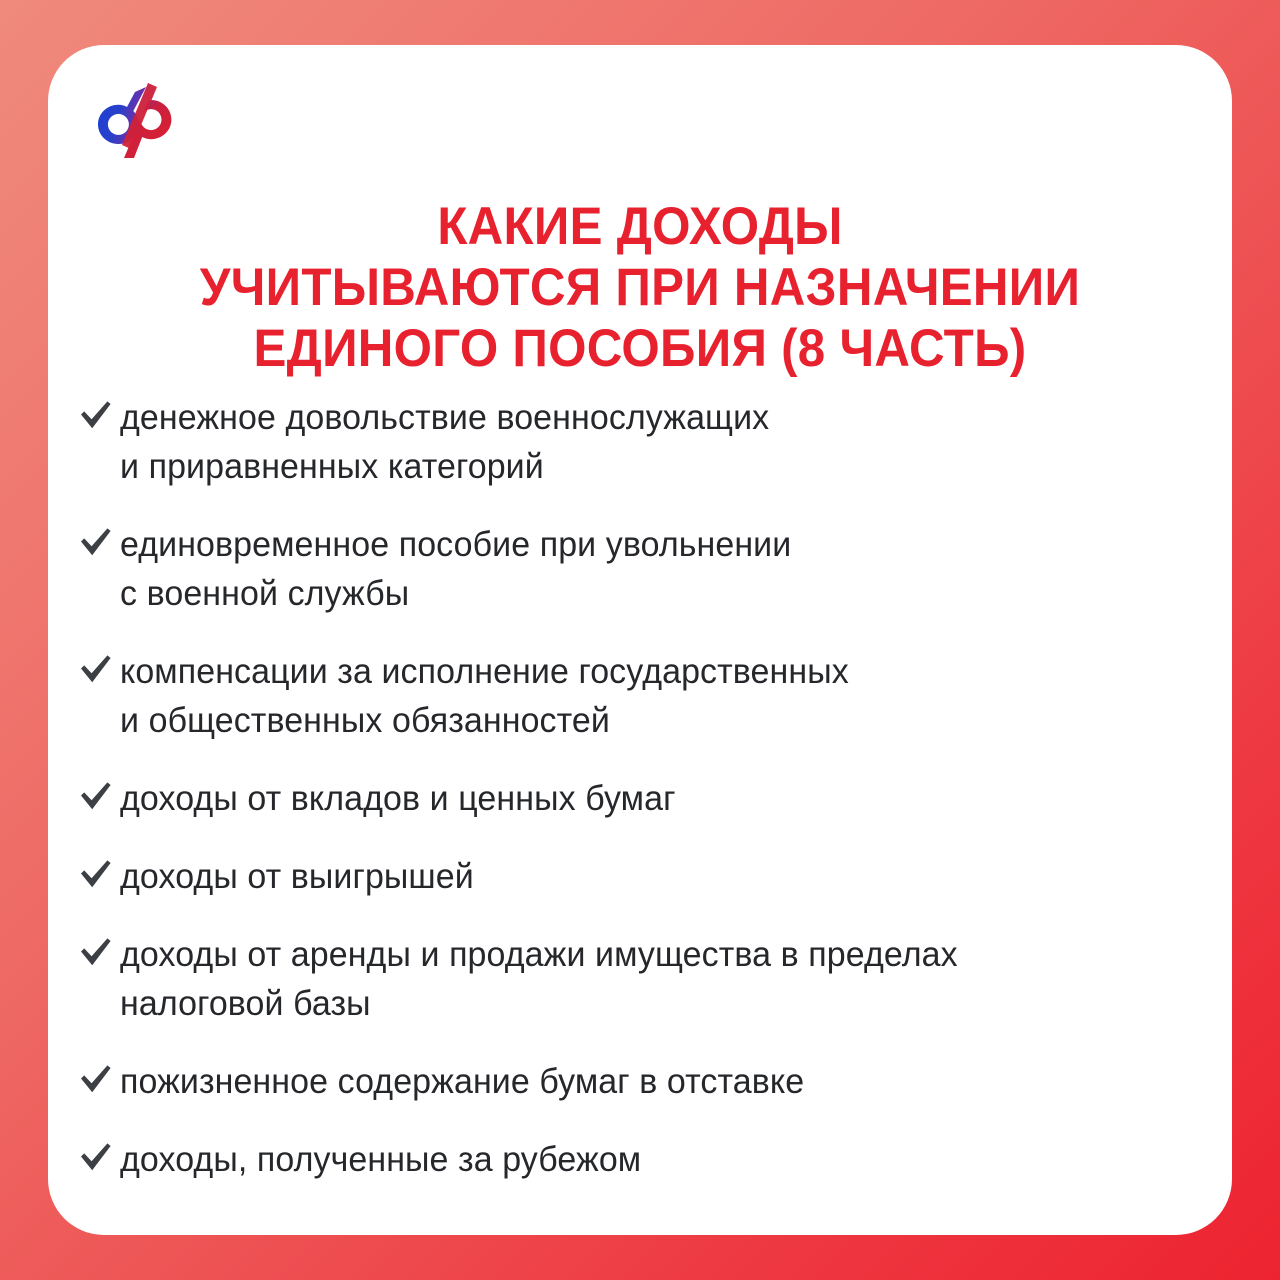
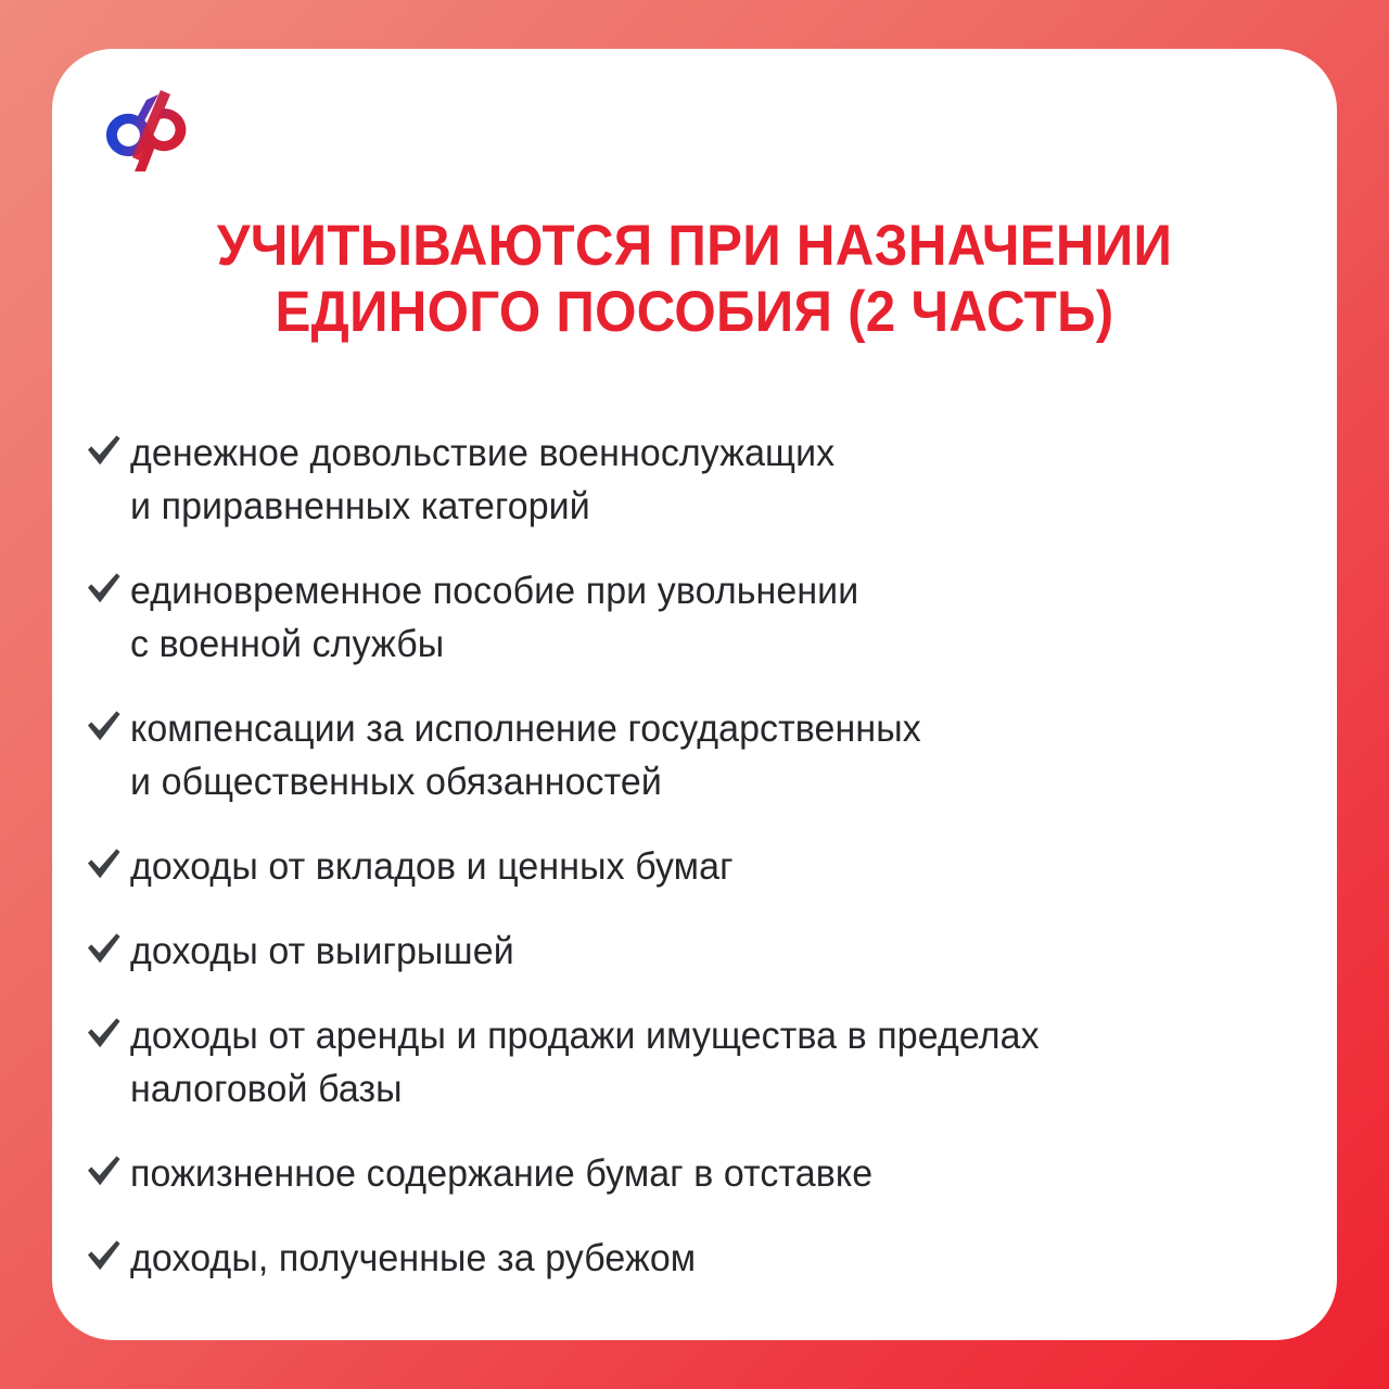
- КАКИЕ ДОХОДЫ
  УЧИТЫВАЮТСЯ ПРИ НАЗНАЧЕНИИ
- ЕДИНОГО ПОСОБИЯ (8 ЧАСТЬ)
+ ЕДИНОГО ПОСОБИЯ (2 ЧАСТЬ)
  денежное довольствие военнослужащих
  и приравненных категорий
  единовременное пособие при увольнении
  с военной службы
  компенсации за исполнение государственных
  и общественных обязанностей
  доходы от вкладов и ценных бумаг
  доходы от выигрышей
  доходы от аренды и продажи имущества в пределах
  налоговой базы
  пожизненное содержание бумаг в отставке
  доходы, полученные за рубежом
